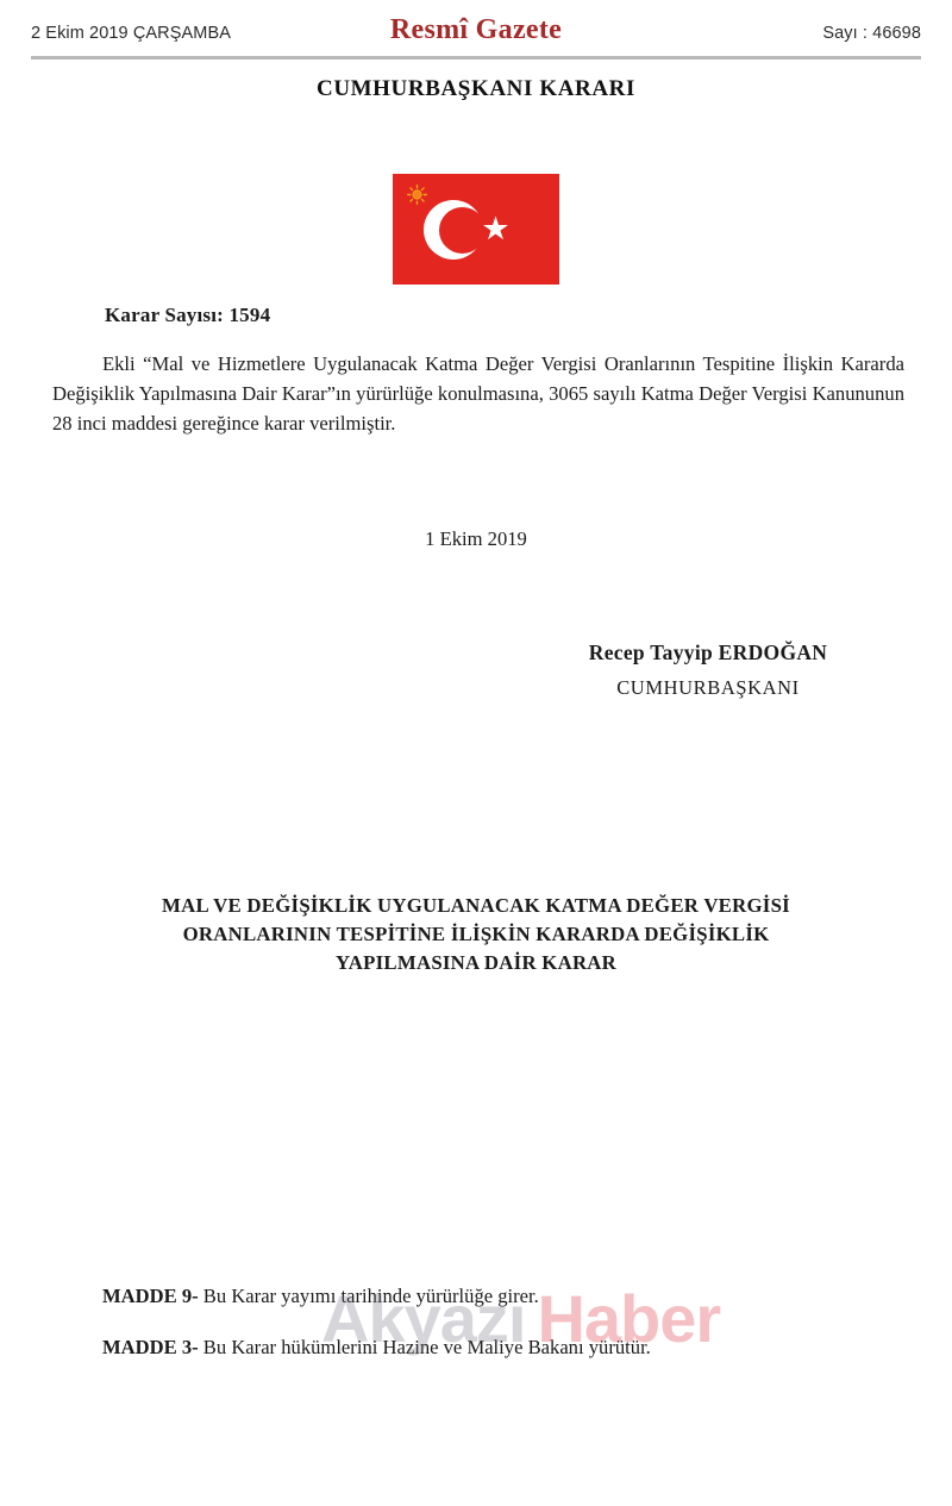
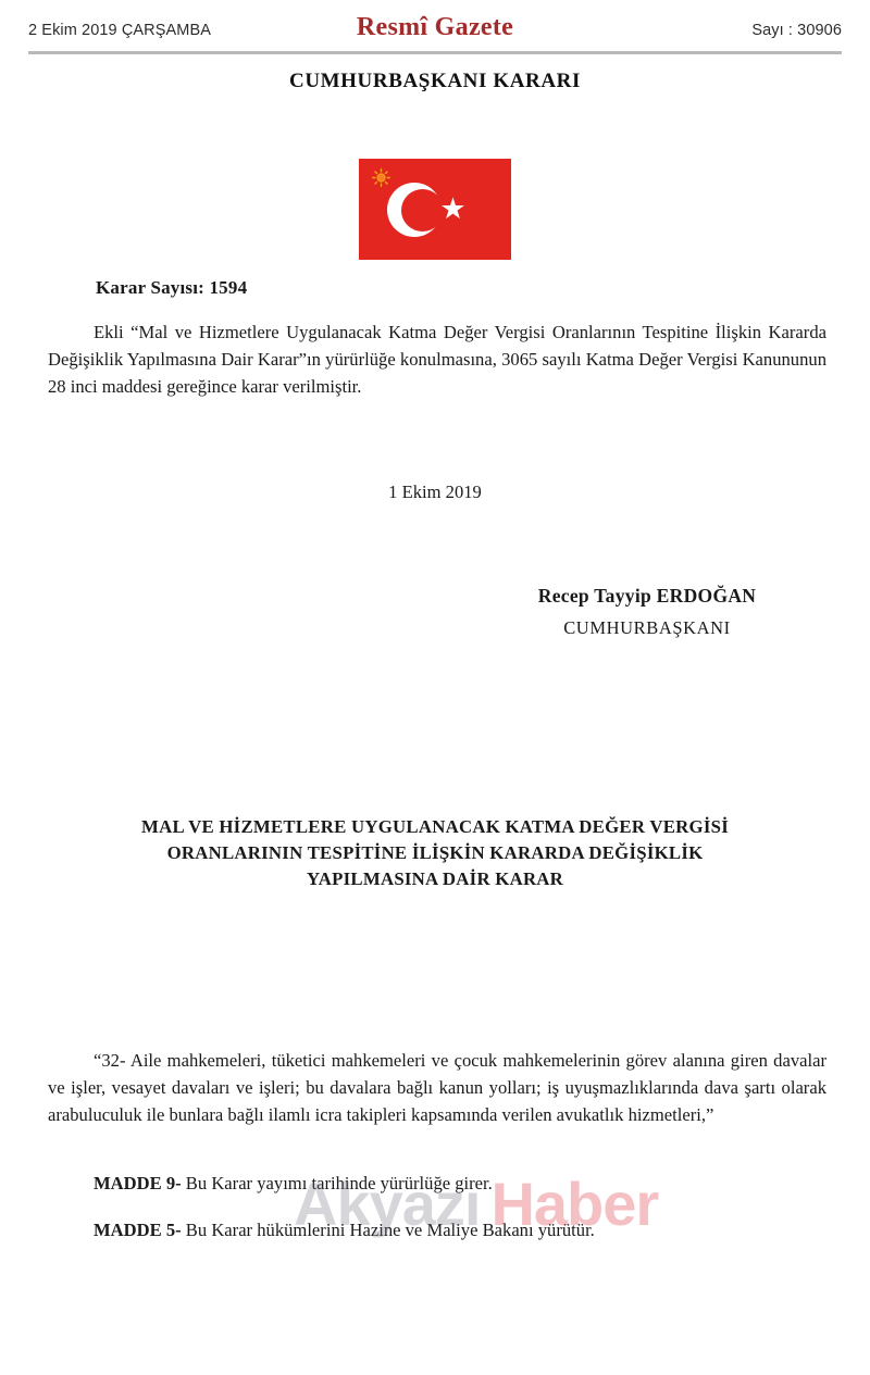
  2 Ekim 2019 ÇARŞAMBA
  Resmî Gazete
- Sayı : 46698
+ Sayı : 30906
  CUMHURBAŞKANI KARARI
  ★
  Karar Sayısı: 1594
  Ekli “Mal ve Hizmetlere Uygulanacak Katma Değer Vergisi Oranlarının Tespitine İlişkin Kararda Değişiklik Yapılmasına Dair Karar”ın yürürlüğe konulmasına, 3065 sayılı Katma Değer Vergisi Kanununun 28 inci maddesi gereğince karar verilmiştir.
  1 Ekim 2019
  Recep Tayyip ERDOĞAN
  CUMHURBAŞKANI
- MAL VE DEĞİŞİKLİK UYGULANACAK KATMA DEĞER VERGİSİ
+ MAL VE HİZMETLERE UYGULANACAK KATMA DEĞER VERGİSİ
  ORANLARININ TESPİTİNE İLİŞKİN KARARDA DEĞİŞİKLİK
  YAPILMASINA DAİR KARAR
+ “32- Aile mahkemeleri, tüketici mahkemeleri ve çocuk mahkemelerinin görev alanına giren davalar ve işler, vesayet davaları ve işleri; bu davalara bağlı kanun yolları; iş uyuşmazlıklarında dava şartı olarak arabuluculuk ile bunlara bağlı ilamlı icra takipleri kapsamında verilen avukatlık hizmetleri,”
  MADDE 9- Bu Karar yayımı tarihinde yürürlüğe girer.
- MADDE 3- Bu Karar hükümlerini Hazine ve Maliye Bakanı yürütür.
+ MADDE 5- Bu Karar hükümlerini Hazine ve Maliye Bakanı yürütür.
  Akyazı Haber
